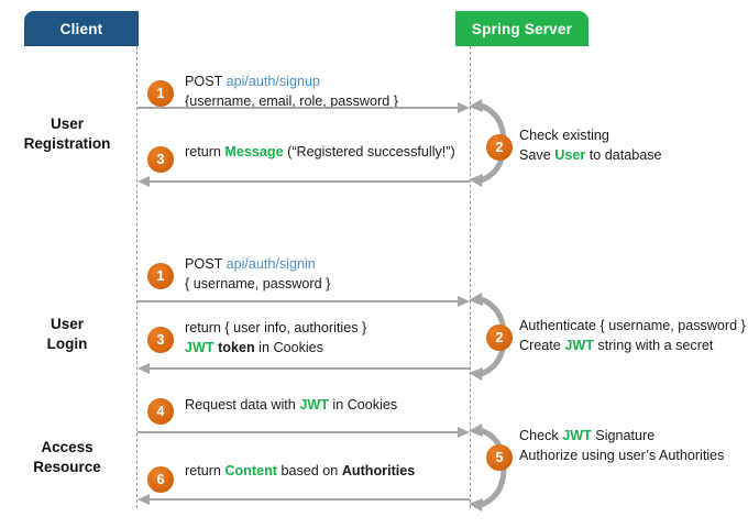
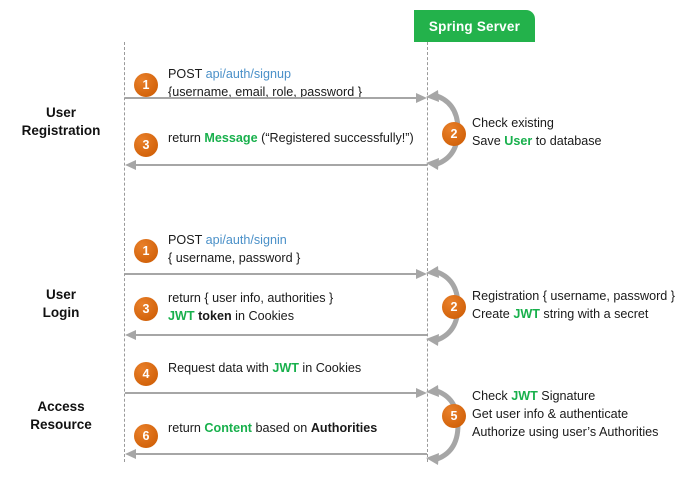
- Client
  Spring Server
  User
  Registration
  User
  Login
  Access
  Resource
  1
  POST api/auth/signup
  {username, email, role, password }
  2
  Check existing
  Save User to database
  3
  return Message (“Registered successfully!”)
  1
  POST api/auth/signin
  { username, password }
  2
- Authenticate { username, password }
+ Registration { username, password }
  Create JWT string with a secret
  3
  return { user info, authorities }
  JWT token in Cookies
  4
  Request data with JWT in Cookies
  5
  Check JWT Signature
+ Get user info & authenticate
  Authorize using user’s Authorities
  6
  return Content based on Authorities
